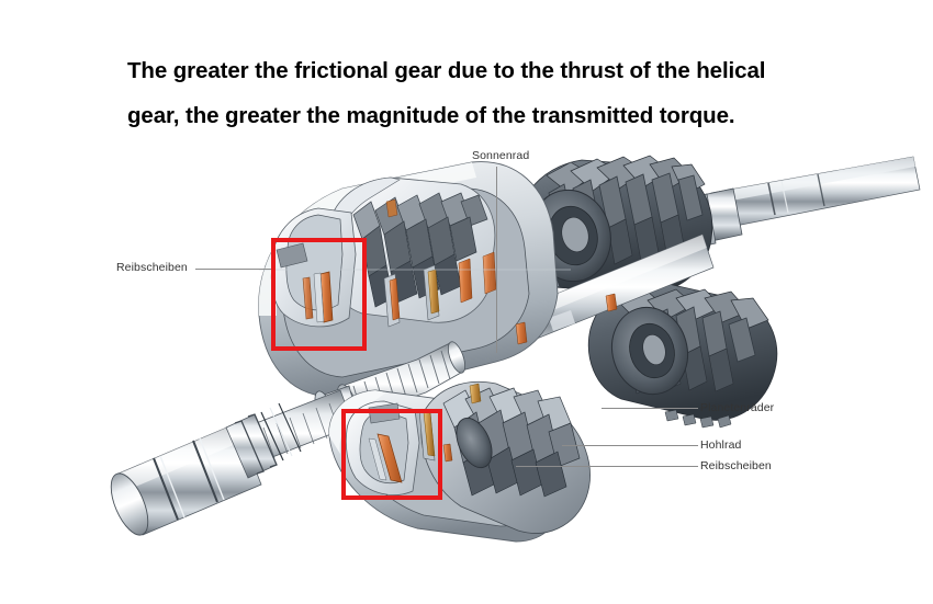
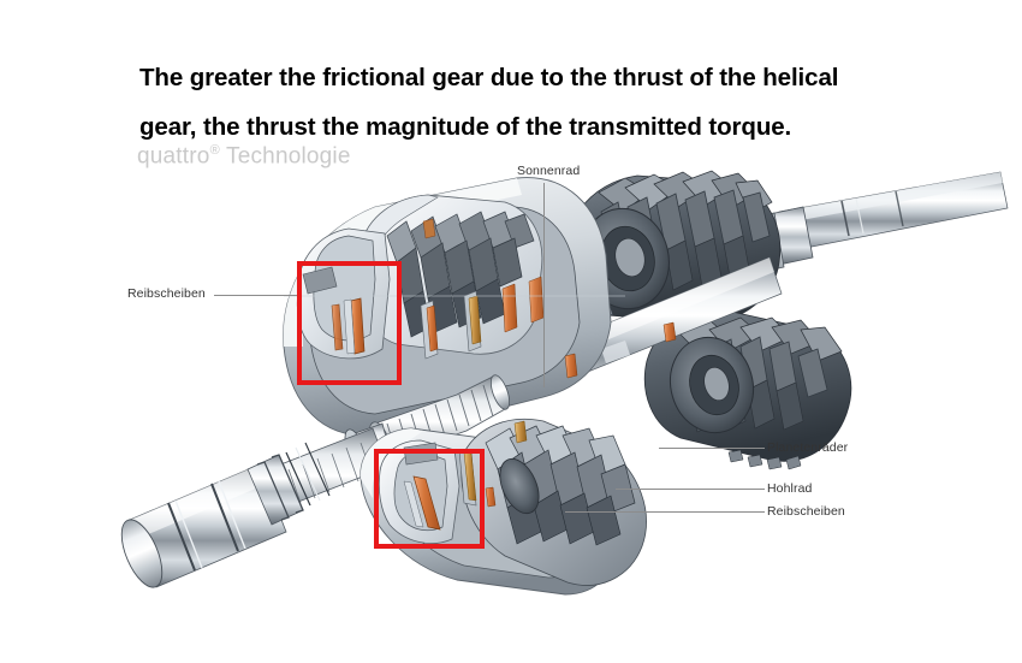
  Reibscheiben
  Sonnenrad
  Planetenräder
  Hohlrad
  Reibscheiben
+ quattro® Technologie
  The greater the frictional gear due to the thrust of the helical
- gear, the greater the magnitude of the transmitted torque.
+ gear, the thrust the magnitude of the transmitted torque.
